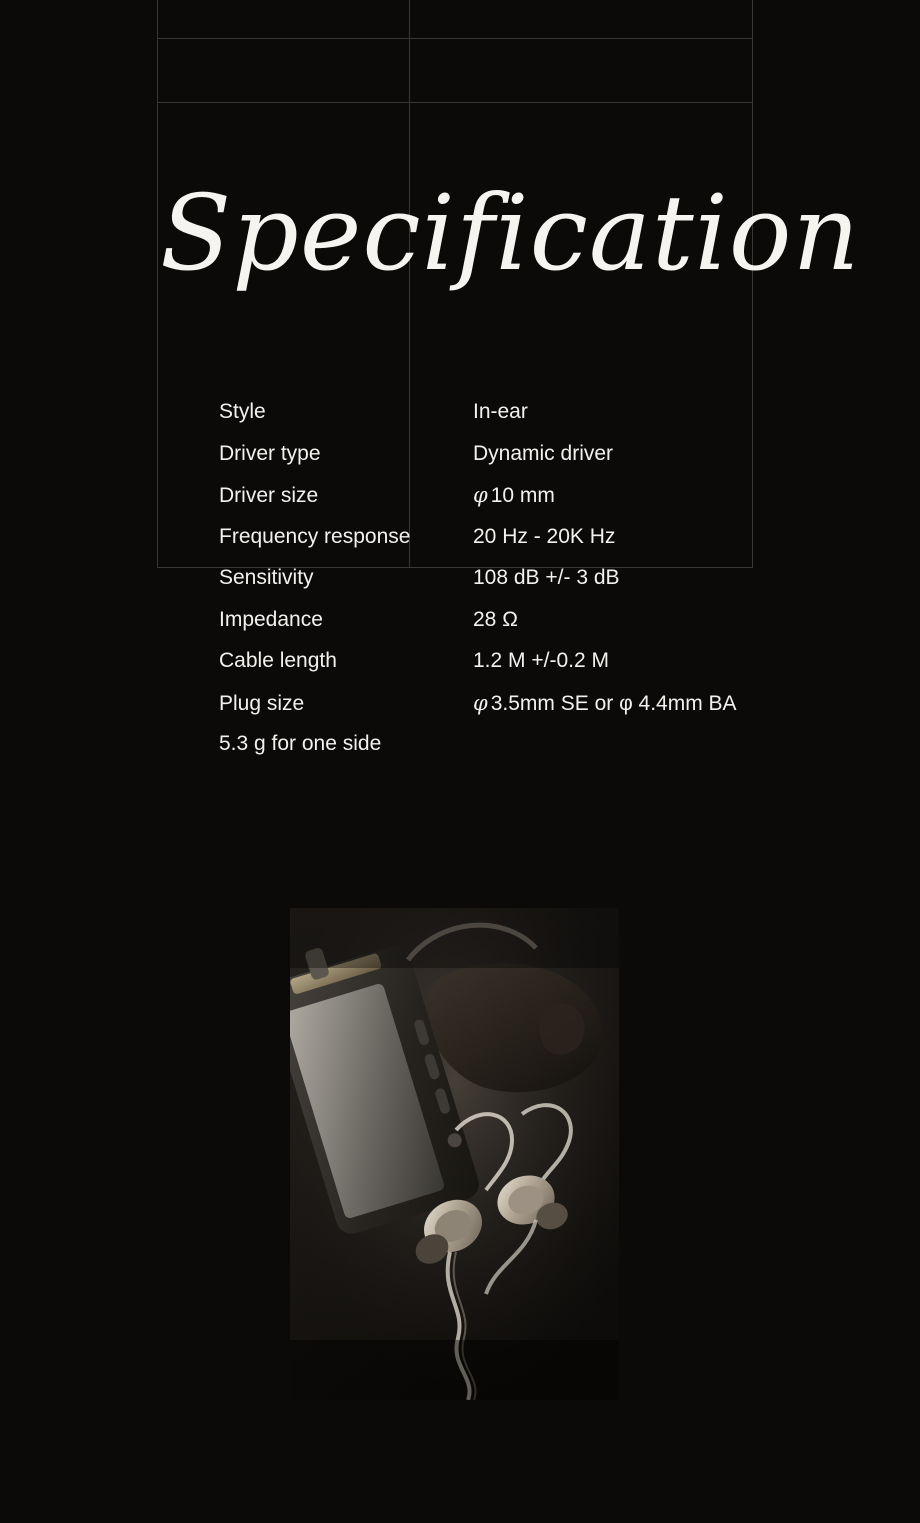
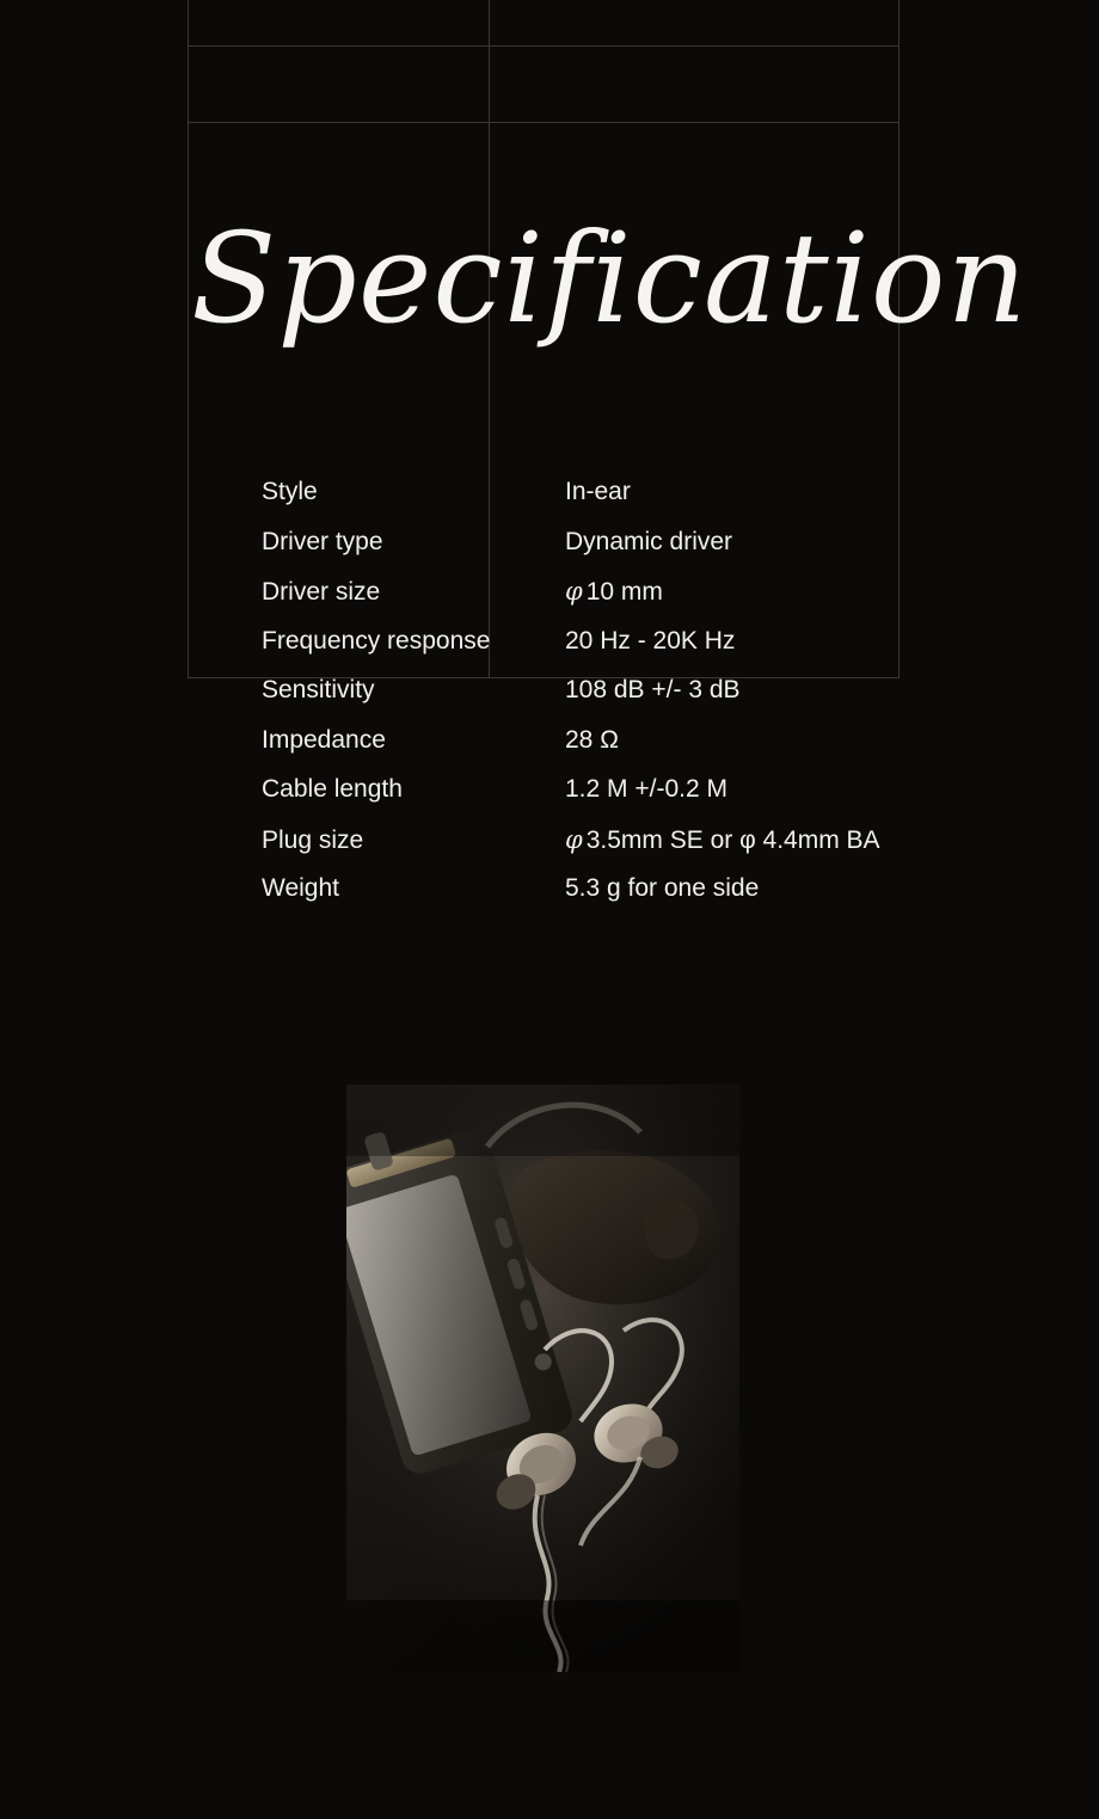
  Specification
  Style
  In-ear
  Driver type
  Dynamic driver
  Driver size
  φ 10 mm
  Frequency response
  20 Hz - 20K Hz
  Sensitivity
  108 dB +/- 3 dB
  Impedance
  28 Ω
  Cable length
  1.2 M +/-0.2 M
  Plug size
  φ 3.5mm SE or φ 4.4mm BA
+ Weight
  5.3 g for one side
